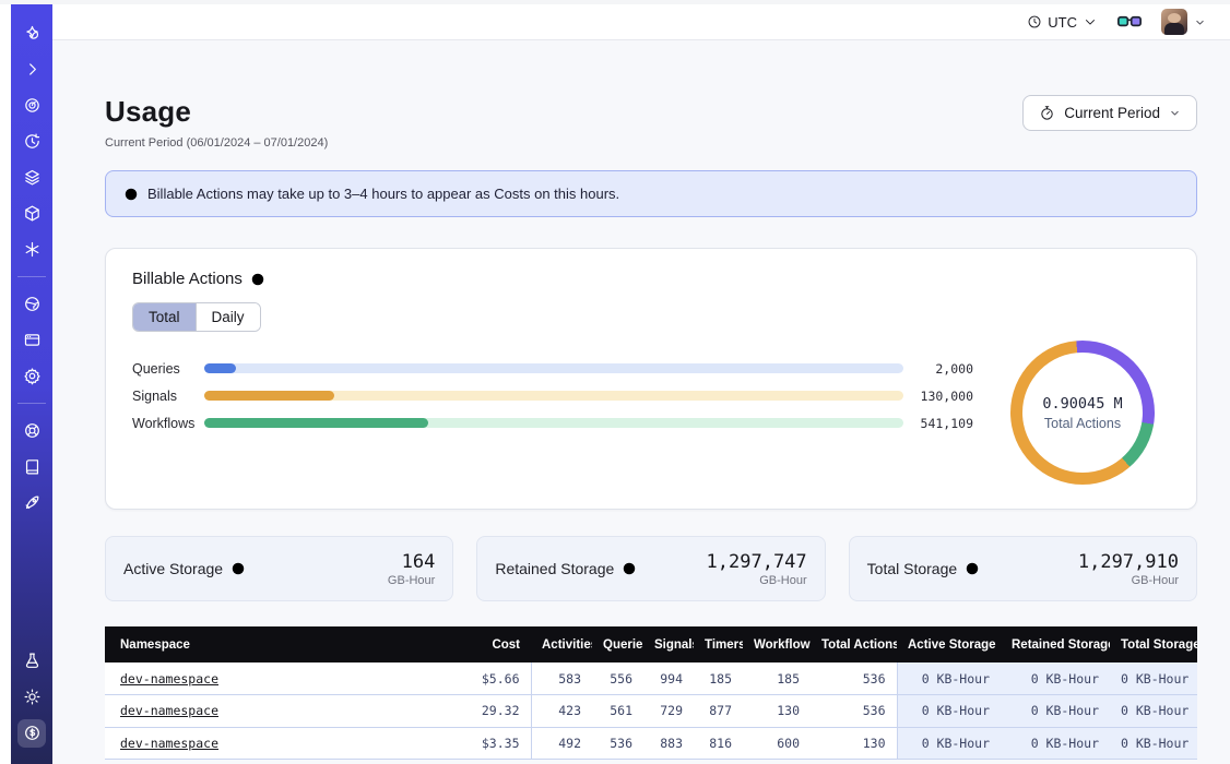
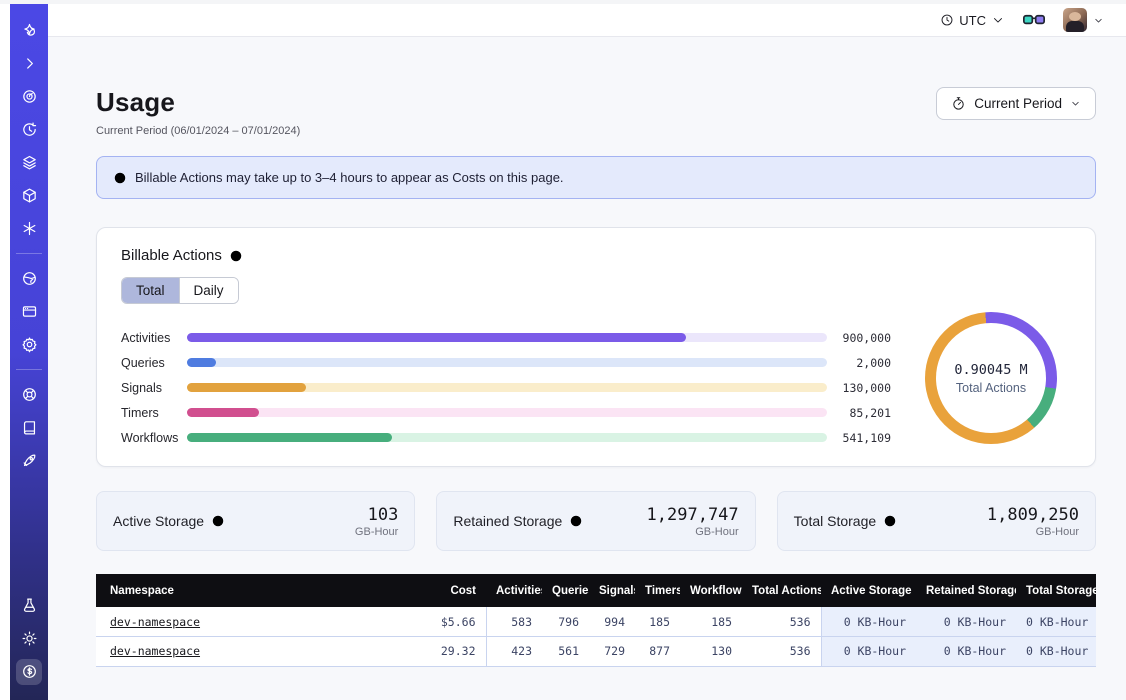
  UTC
  Usage
  Current Period (06/01/2024 – 07/01/2024)
  Current Period
- Billable Actions may take up to 3–4 hours to appear as Costs on this hours.
+ Billable Actions may take up to 3–4 hours to appear as Costs on this page.
  Billable Actions
  Total
  Daily
+ Activities
+ 900,000
  Queries
  2,000
  Signals
  130,000
+ Timers
+ 85,201
  Workflows
  541,109
  0.90045 M
  Total Actions
  Active Storage
- 164
+ 103
  GB-Hour
  Retained Storage
  1,297,747
  GB-Hour
  Total Storage
- 1,297,910
+ 1,809,250
  GB-Hour
  Namespace	Cost	Activitie	Querie	Signal	Timers	Workflow	Total Actions	Active Storage	Retained Storag	Total Storage
- dev-namespace	$5.66	583	556	994	185	185	536	0 KB-Hour	0 KB-Hour	0 KB-Hour
+ dev-namespace	$5.66	583	796	994	185	185	536	0 KB-Hour	0 KB-Hour	0 KB-Hour
  dev-namespace	29.32	423	561	729	877	130	536	0 KB-Hour	0 KB-Hour	0 KB-Hour
- dev-namespace	$3.35	492	536	883	816	600	130	0 KB-Hour	0 KB-Hour	0 KB-Hour
